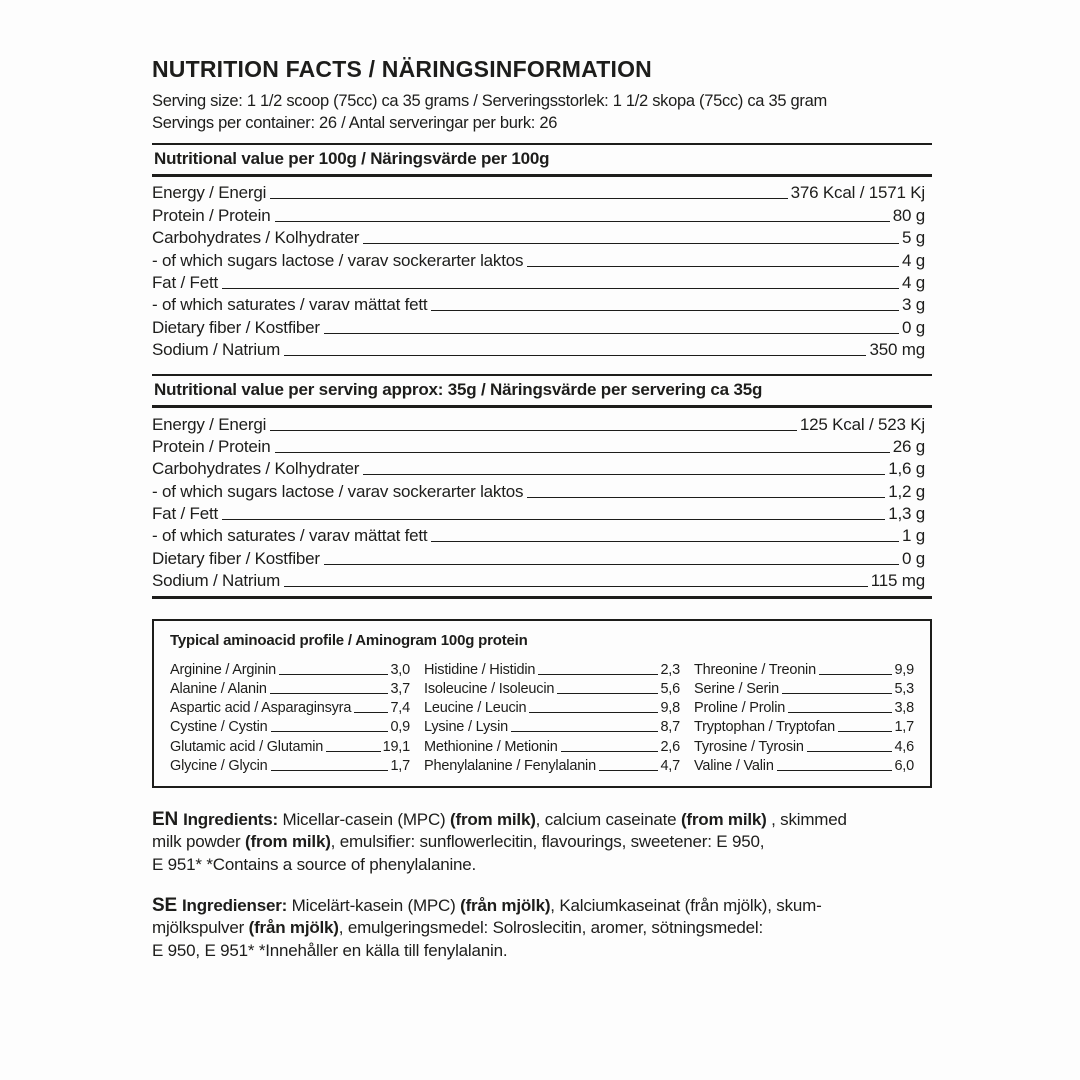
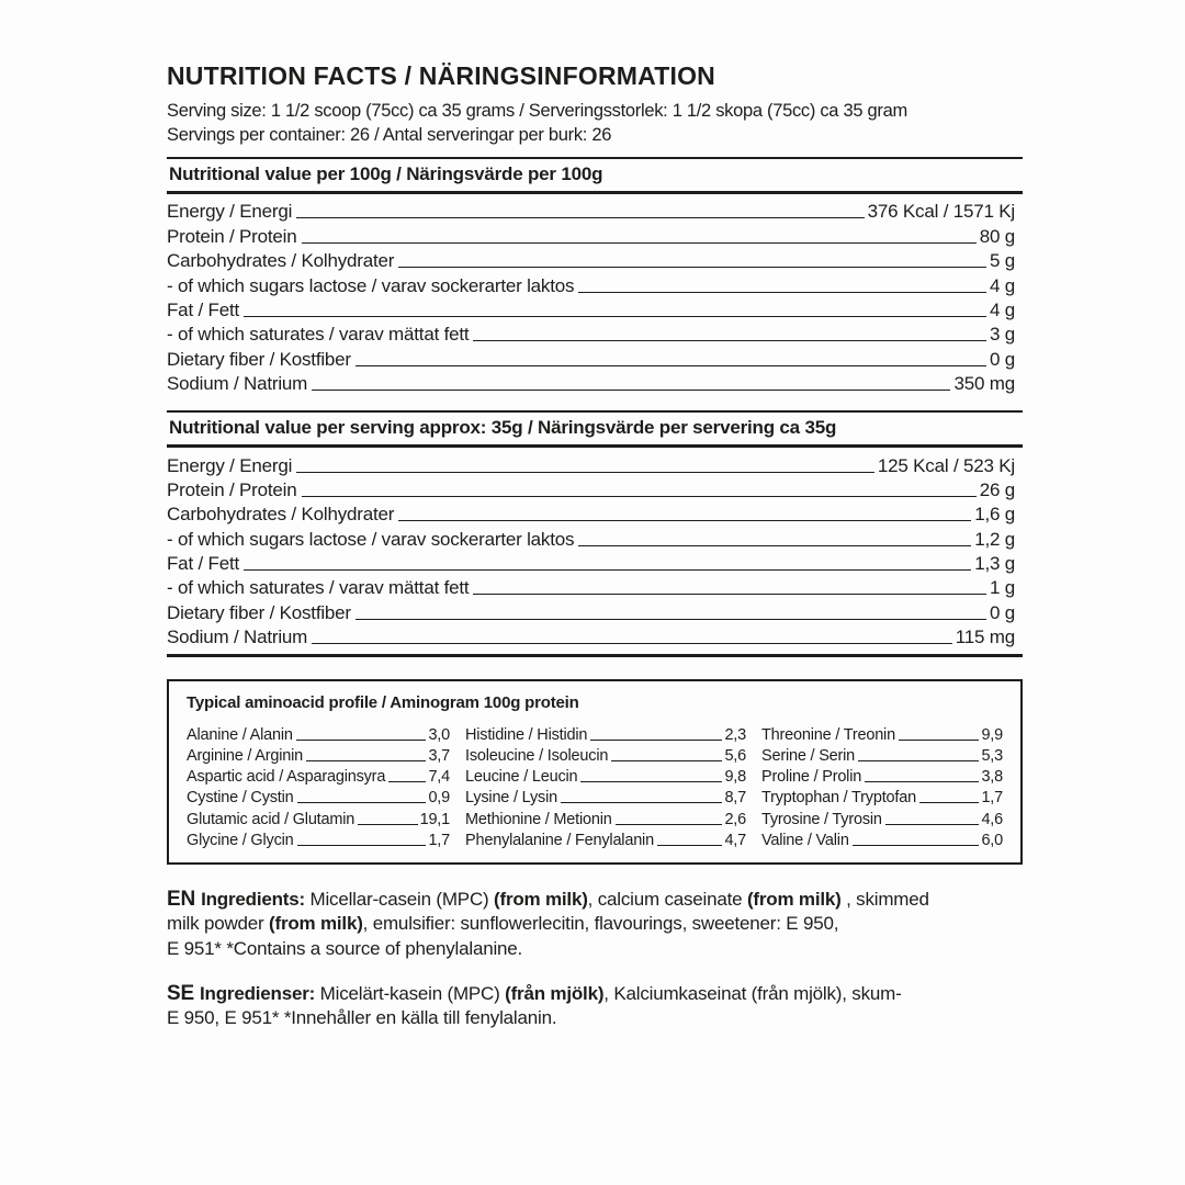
  NUTRITION FACTS / NÄRINGSINFORMATION
  Serving size: 1 1/2 scoop (75cc) ca 35 grams / Serveringsstorlek: 1 1/2 skopa (75cc) ca 35 gram
  Servings per container: 26 / Antal serveringar per burk: 26
  Nutritional value per 100g / Näringsvärde per 100g
  Energy / Energi
  376 Kcal / 1571 Kj
  Protein / Protein
  80 g
  Carbohydrates / Kolhydrater
  5 g
  - of which sugars lactose / varav sockerarter laktos
  4 g
  Fat / Fett
  4 g
  - of which saturates / varav mättat fett
  3 g
  Dietary fiber / Kostfiber
  0 g
  Sodium / Natrium
  350 mg
  Nutritional value per serving approx: 35g / Näringsvärde per servering ca 35g
  Energy / Energi
  125 Kcal / 523 Kj
  Protein / Protein
  26 g
  Carbohydrates / Kolhydrater
  1,6 g
  - of which sugars lactose / varav sockerarter laktos
  1,2 g
  Fat / Fett
  1,3 g
  - of which saturates / varav mättat fett
  1 g
  Dietary fiber / Kostfiber
  0 g
  Sodium / Natrium
  115 mg
  Typical aminoacid profile / Aminogram 100g protein
- Arginine / Arginin
+ Alanine / Alanin
  3,0
- Alanine / Alanin
+ Arginine / Arginin
  3,7
  Aspartic acid / Asparaginsyra
  7,4
  Cystine / Cystin
  0,9
  Glutamic acid / Glutamin
  19,1
  Glycine / Glycin
  1,7
  Histidine / Histidin
  2,3
  Isoleucine / Isoleucin
  5,6
  Leucine / Leucin
  9,8
  Lysine / Lysin
  8,7
  Methionine / Metionin
  2,6
  Phenylalanine / Fenylalanin
  4,7
  Threonine / Treonin
  9,9
  Serine / Serin
  5,3
  Proline / Prolin
  3,8
  Tryptophan / Tryptofan
  1,7
  Tyrosine / Tyrosin
  4,6
  Valine / Valin
  6,0
  EN Ingredients: Micellar-casein (MPC) (from milk), calcium caseinate (from milk) , skimmed
  milk powder (from milk), emulsifier: sunflowerlecitin, flavourings, sweetener: E 950,
  E 951* *Contains a source of phenylalanine.
  SE Ingredienser: Micelärt-kasein (MPC) (från mjölk), Kalciumkaseinat (från mjölk), skum-
- mjölkspulver (från mjölk), emulgeringsmedel: Solroslecitin, aromer, sötningsmedel:
  E 950, E 951* *Innehåller en källa till fenylalanin.
